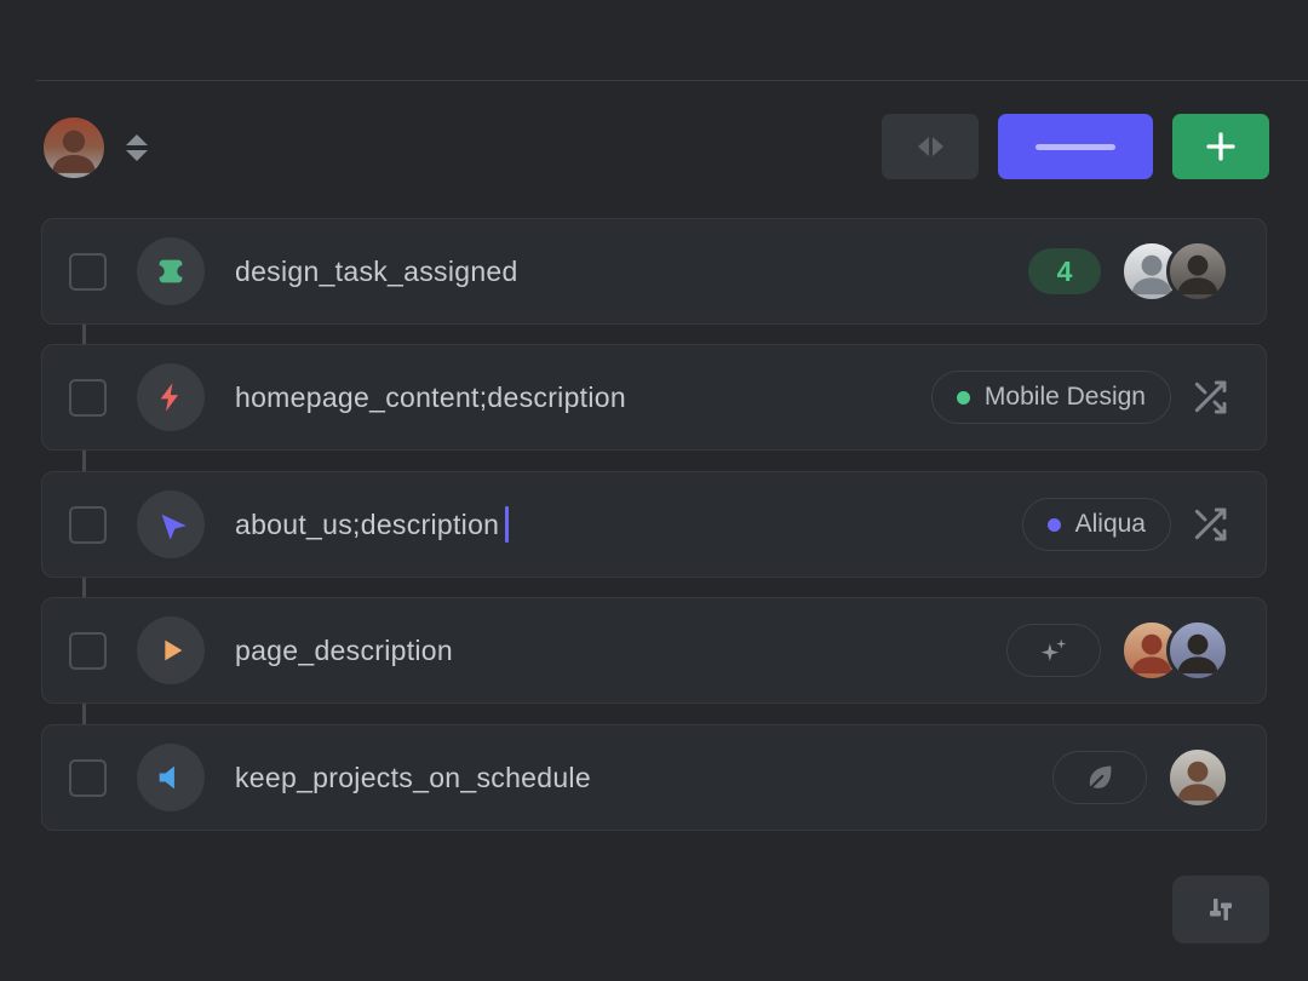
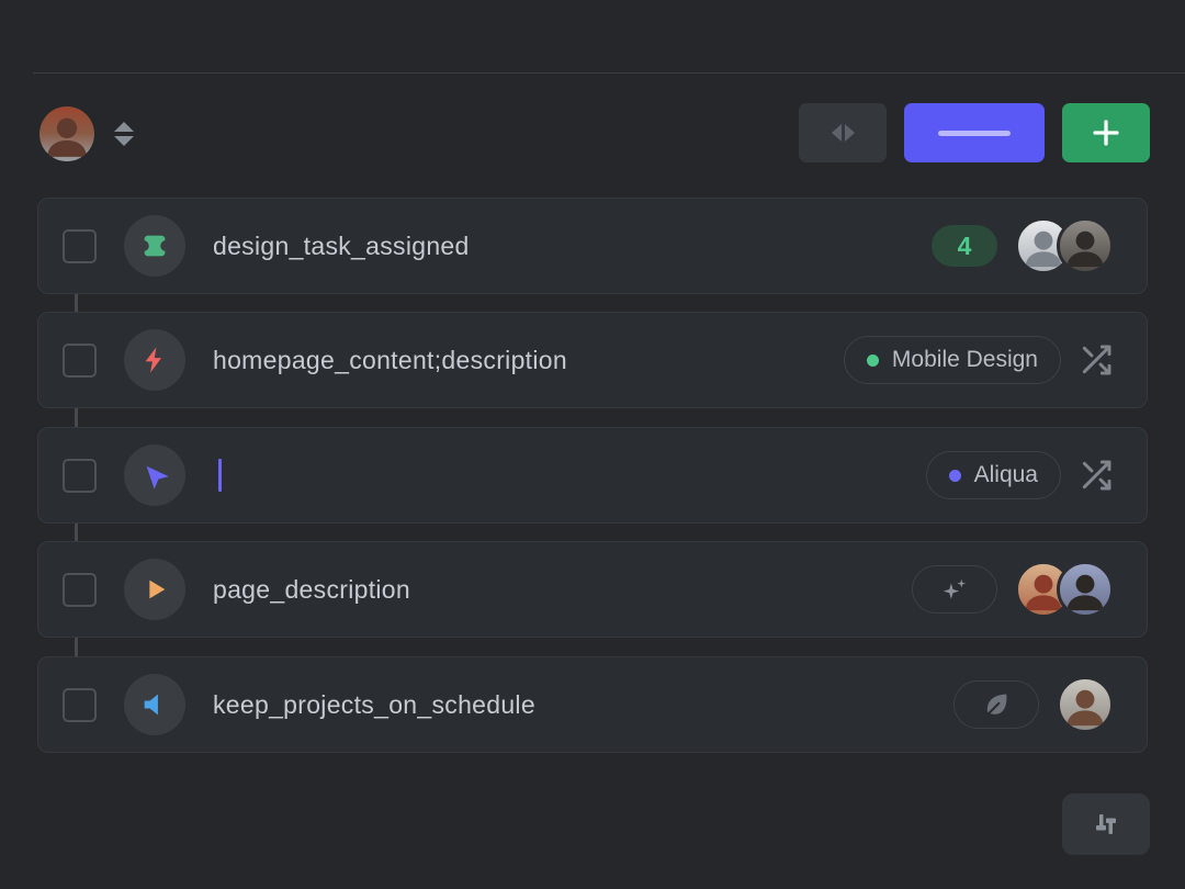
  design_task_assigned
  4
  homepage_content;description
  Mobile Design
- about_us;description
  Aliqua
  page_description
  keep_projects_on_schedule
